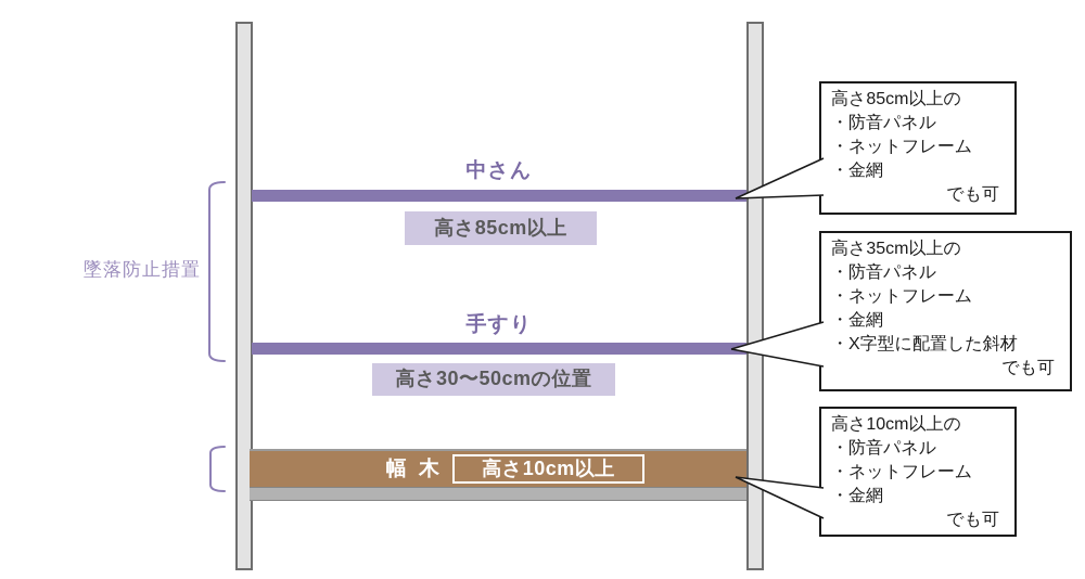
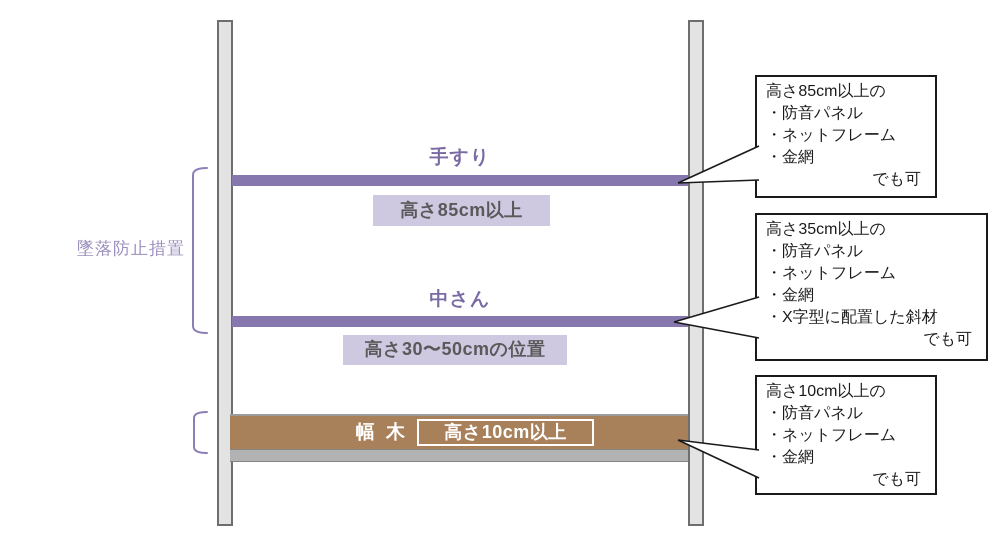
  幅 木
  高さ10cm以上
- 中さん
+ 手すり
  高さ85cm以上
- 手すり
+ 中さん
  高さ30〜50cmの位置
  墜落防止措置
  高さ85cm以上の
  ・防音パネル
  ・ネットフレーム
  ・金網
  でも可
  高さ35cm以上の
  ・防音パネル
  ・ネットフレーム
  ・金網
  ・X字型に配置した斜材
  でも可
  高さ10cm以上の
  ・防音パネル
  ・ネットフレーム
  ・金網
  でも可
